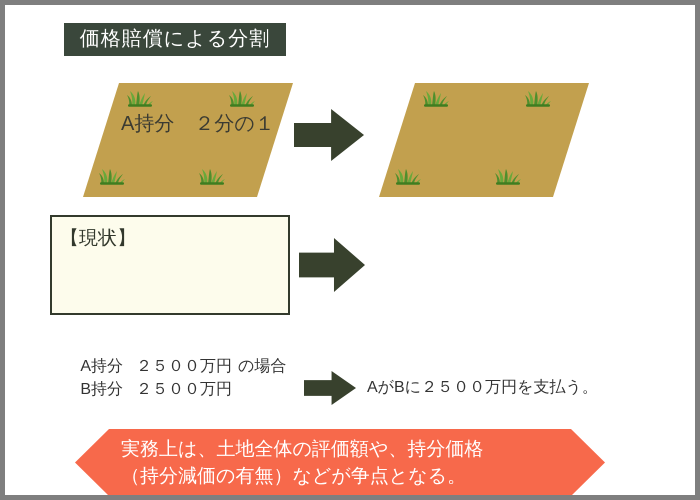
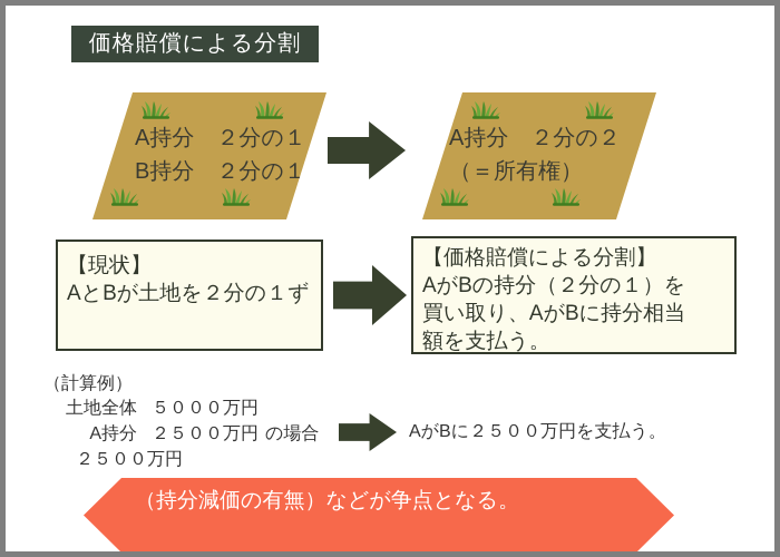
  価格賠償による分割
  A持分 ２分の１
+ B持分 ２分の１
+ A持分 ２分の２
+ （＝所有権）
  【現状】
+ AとBが土地を２分の１ず
+ 【価格賠償による分割】
+ AがBの持分（２分の１）を
+ 買い取り、AがBに持分相当
+ 額を支払う。
+ （計算例）
+ 土地全体
+ ５０００万円
  A持分
  ２５００万円
  の場合
- B持分
  ２５００万円
  AがBに２５００万円を支払う。
- 実務上は、土地全体の評価額や、持分価格
  （持分減価の有無）などが争点となる。
